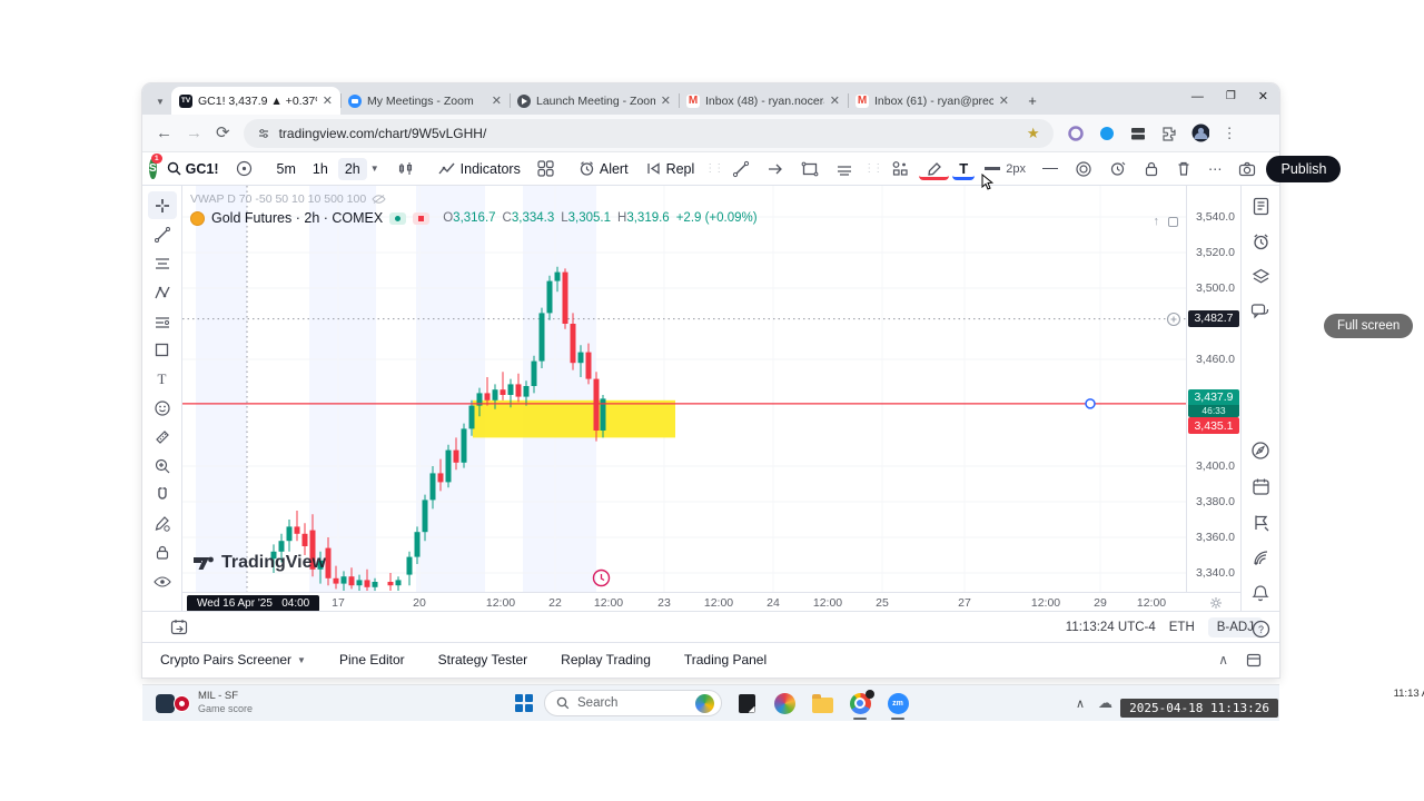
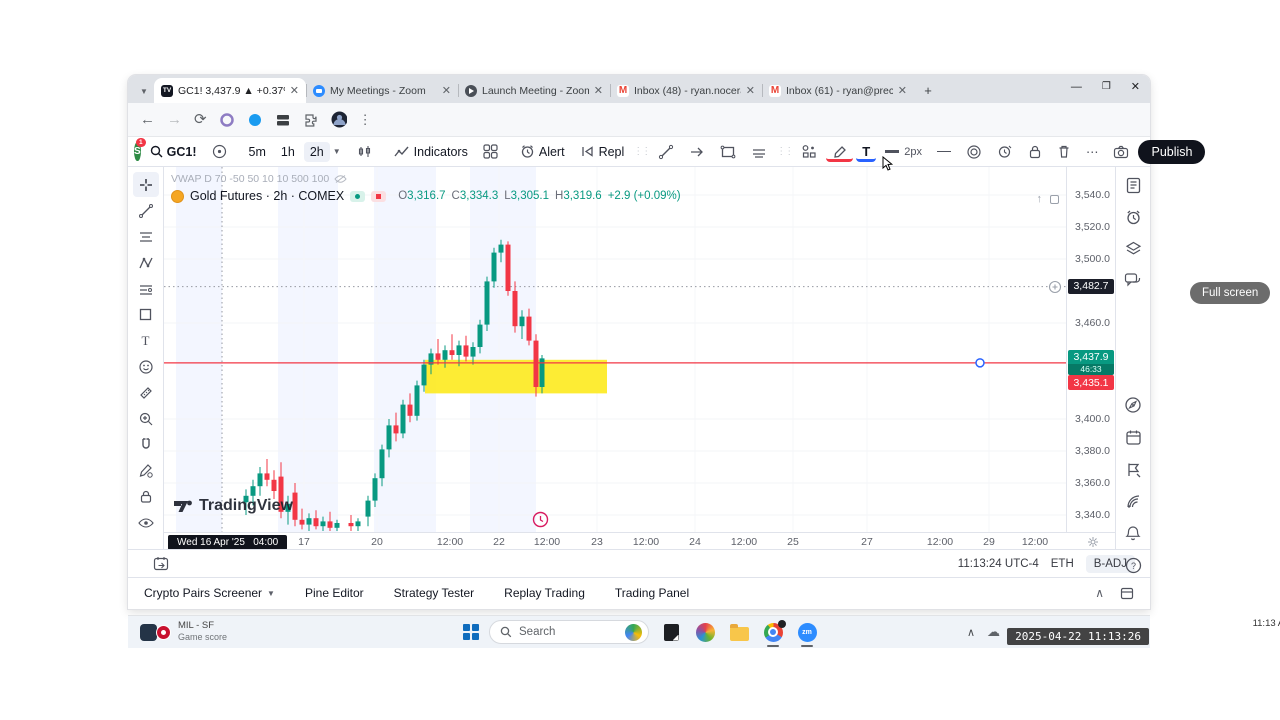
  ▼
  GC1! 3,437.9 ▲ +0.37
  ✕
  My Meetings - Zoom
  ✕
  Launch Meeting - Zoom
  ✕
  M
  Inbox (48) - ryan.nocer
  ✕
  M
  Inbox (61) - ryan@prec
  ✕
  +
  —
  ❐
  ✕
  ←
  →
  ⟳
- tradingview.com/chart/9W5vLGHH/
- ★
  ⋮
  S
  GC1!
  5m
  1h
  2h
  ▼
  Indicators
  Alert
  Repl
  ⋮⋮
  ⋮⋮
  T
  2px
  ⋯
  Publish
  T
  VWAP D 70 -50 50 10 10 500 100
  Gold Futures · 2h · COMEX
  O3,316.7
  C3,334.3
  L3,305.1
  H3,319.6
  +2.9 (+0.09%)
  ↑
  TradingView
  3,540.0
  3,520.0
  3,500.0
  3,460.0
  3,400.0
  3,380.0
  3,360.0
  3,340.0
  3,482.7
  3,437.9
  46:33
  3,435.1
  17
  20
  12:00
  22
  12:00
  23
  12:00
  24
  12:00
  25
  27
  12:00
  29
  12:00
  Wed 16 Apr '25 04:00
  ?
  11:13:24 UTC-4
  ETH
  B-ADJ
  Crypto Pairs Screener
  ▼
  Pine Editor
  Strategy Tester
  Replay Trading
  Trading Panel
  ∧
  MIL - SF
  Game score
  Search
  ∧
  ☁
  11:13
- 2025-04-18 11:13:26
+ 2025-04-22 11:13:26
  Full screen
